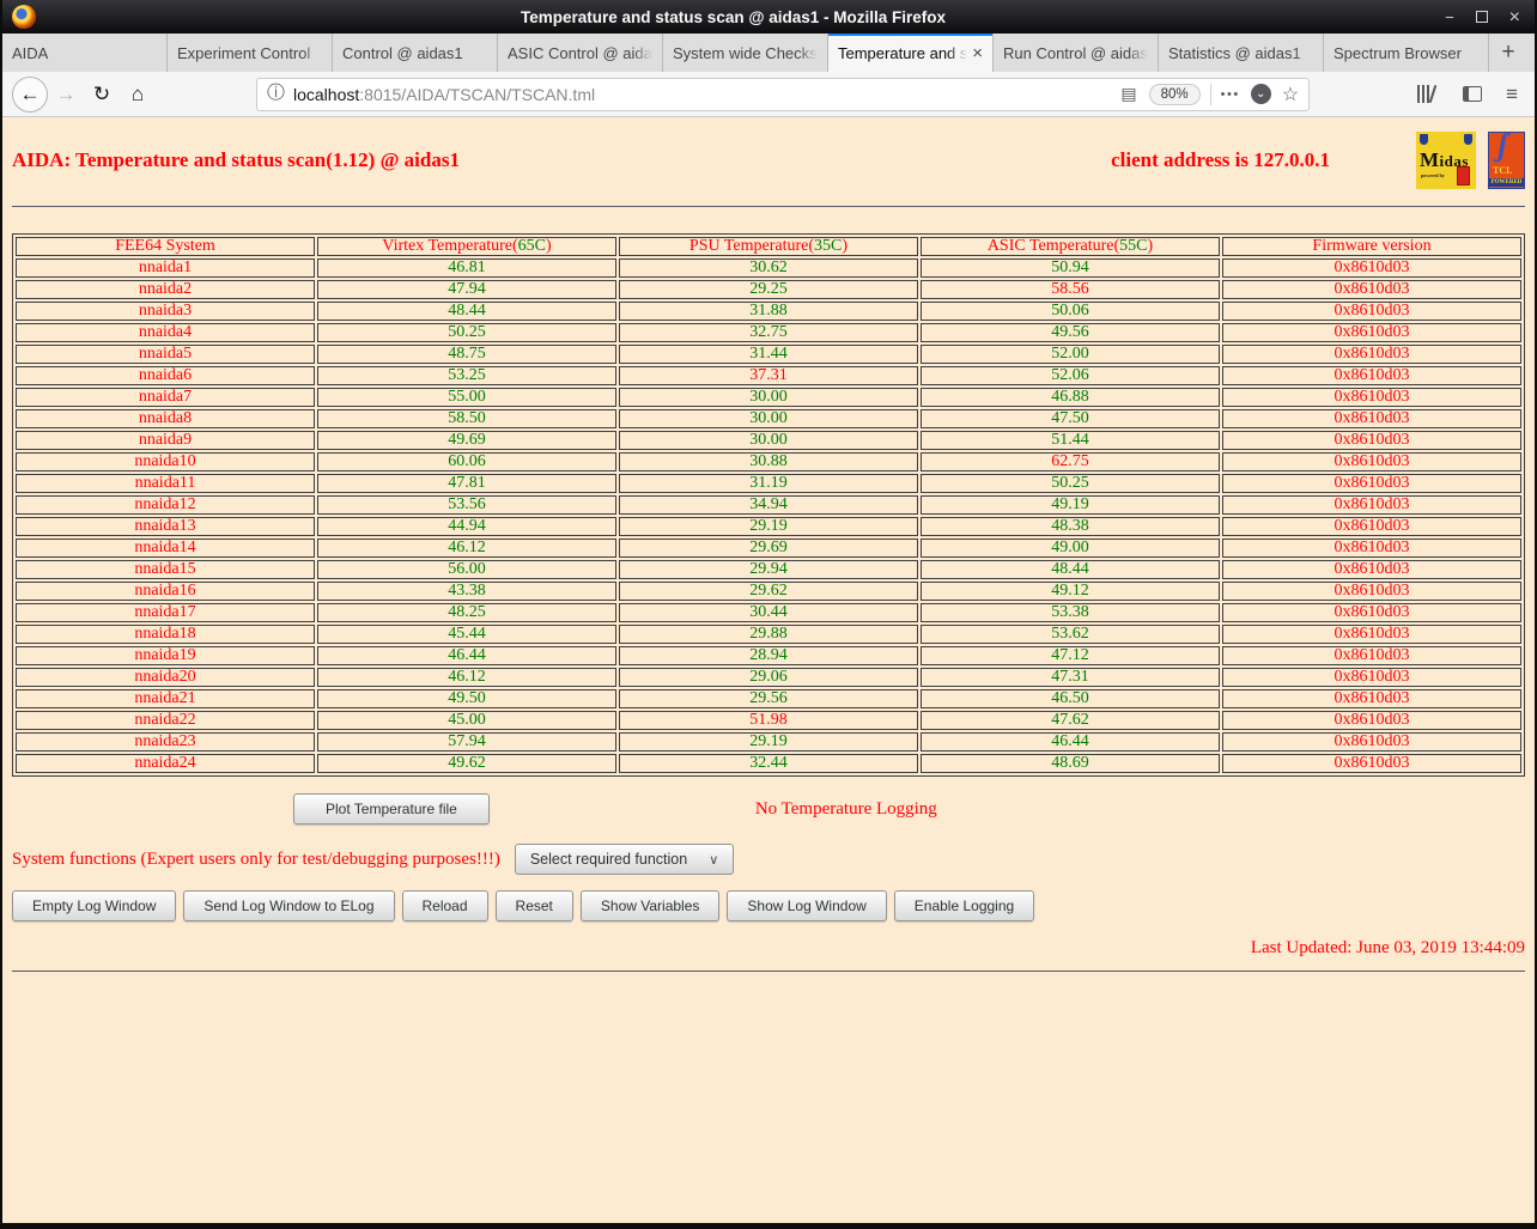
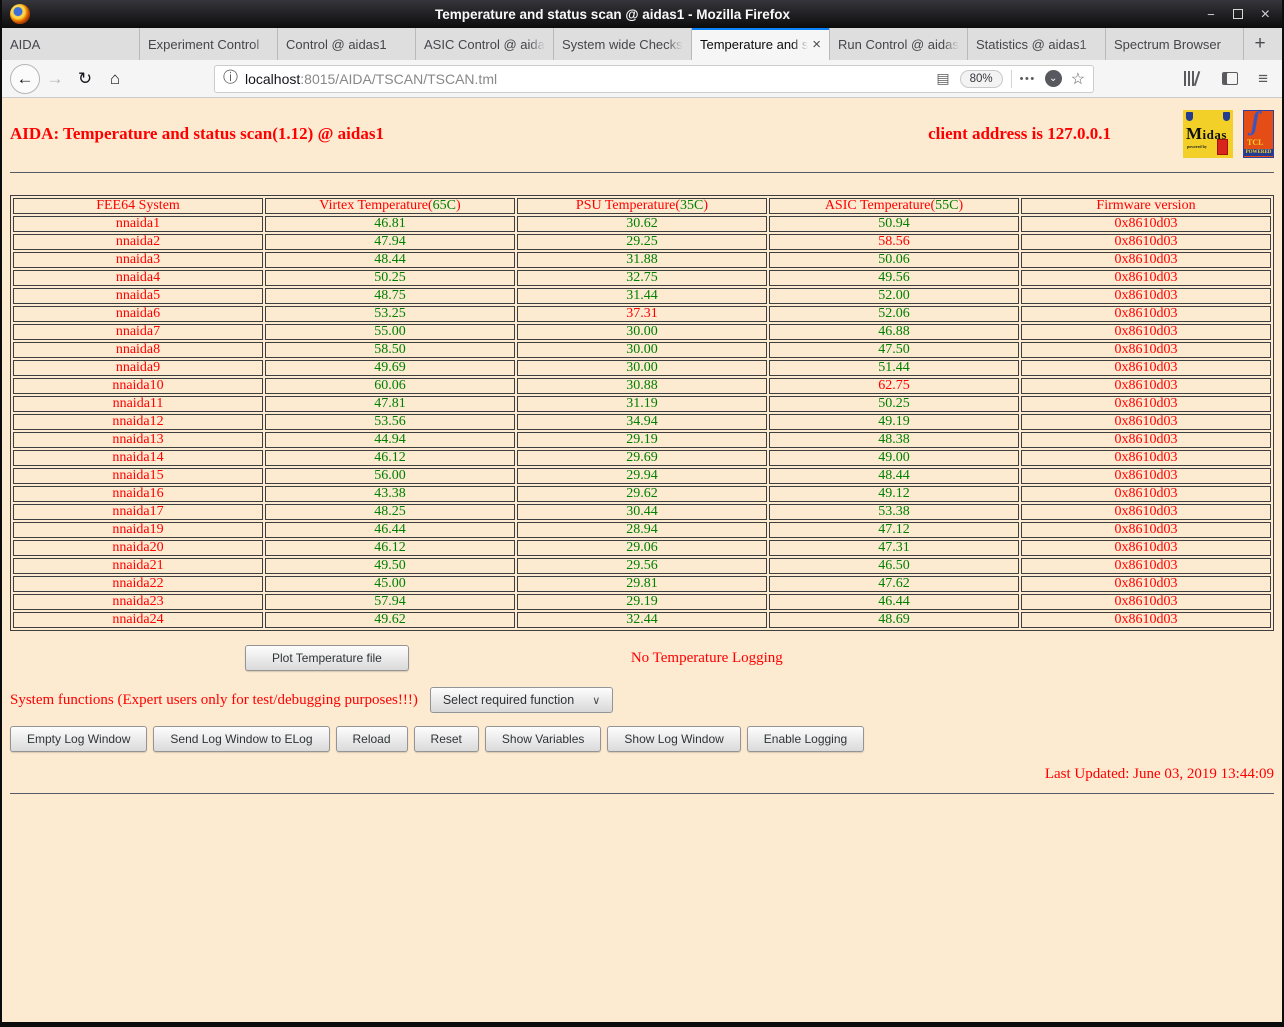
  Temperature and status scan @ aidas1 - Mozilla Firefox
  −
  ×
  AIDA
  Experiment Control
  Control @ aidas1
  ASIC Control @ aida
  System wide Checks
  ×
  Run Control @ aidas
  Statistics @ aidas1
  Spectrum Browser
  +
  ←
  →
  ↻
  ⌂
  ⓘ
  localhost
  :8015/AIDA/TSCAN/TSCAN.tml
  ▤
  80%
  •••
  ⌄
  ☆
  ≡
  AIDA: Temperature and status scan(1.12) @ aidas1
  client address is 127.0.0.1
  Midas
  ʃ
  TCL
  FEE64 System	Virtex Temperature(65C)	PSU Temperature(35C)	ASIC Temperature(55C)	Firmware version
  nnaida1	46.81	30.62	50.94	0x8610d03
  nnaida2	47.94	29.25	58.56	0x8610d03
  nnaida3	48.44	31.88	50.06	0x8610d03
  nnaida4	50.25	32.75	49.56	0x8610d03
  nnaida5	48.75	31.44	52.00	0x8610d03
  nnaida6	53.25	37.31	52.06	0x8610d03
  nnaida7	55.00	30.00	46.88	0x8610d03
  nnaida8	58.50	30.00	47.50	0x8610d03
  nnaida9	49.69	30.00	51.44	0x8610d03
  nnaida10	60.06	30.88	62.75	0x8610d03
  nnaida11	47.81	31.19	50.25	0x8610d03
  nnaida12	53.56	34.94	49.19	0x8610d03
  nnaida13	44.94	29.19	48.38	0x8610d03
  nnaida14	46.12	29.69	49.00	0x8610d03
  nnaida15	56.00	29.94	48.44	0x8610d03
  nnaida16	43.38	29.62	49.12	0x8610d03
  nnaida17	48.25	30.44	53.38	0x8610d03
- nnaida18	45.44	29.88	53.62	0x8610d03
  nnaida19	46.44	28.94	47.12	0x8610d03
  nnaida20	46.12	29.06	47.31	0x8610d03
  nnaida21	49.50	29.56	46.50	0x8610d03
- nnaida22	45.00	51.98	47.62	0x8610d03
+ nnaida22	45.00	29.81	47.62	0x8610d03
  nnaida23	57.94	29.19	46.44	0x8610d03
  nnaida24	49.62	32.44	48.69	0x8610d03
  Plot Temperature file
  No Temperature Logging
  System functions (Expert users only for test/debugging purposes!!!)
  Select required function
  ∨
  Empty Log Window
  Send Log Window to ELog
  Reload
  Reset
  Show Variables
  Show Log Window
  Enable Logging
  Last Updated: June 03, 2019 13:44:09
